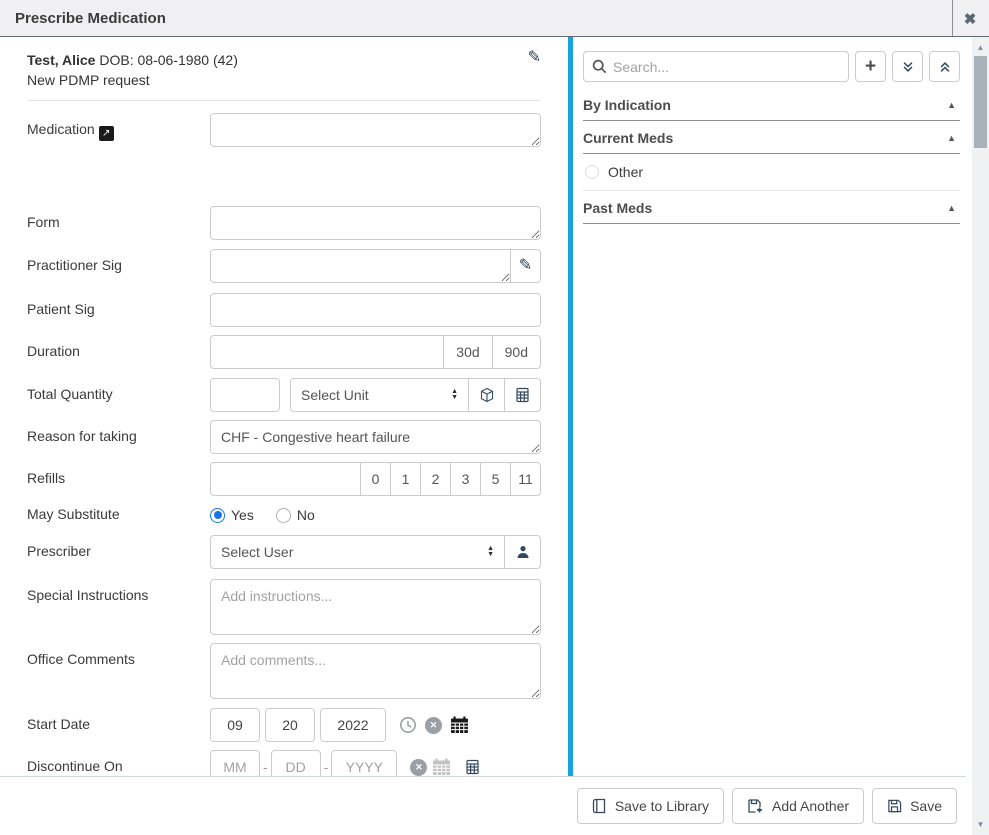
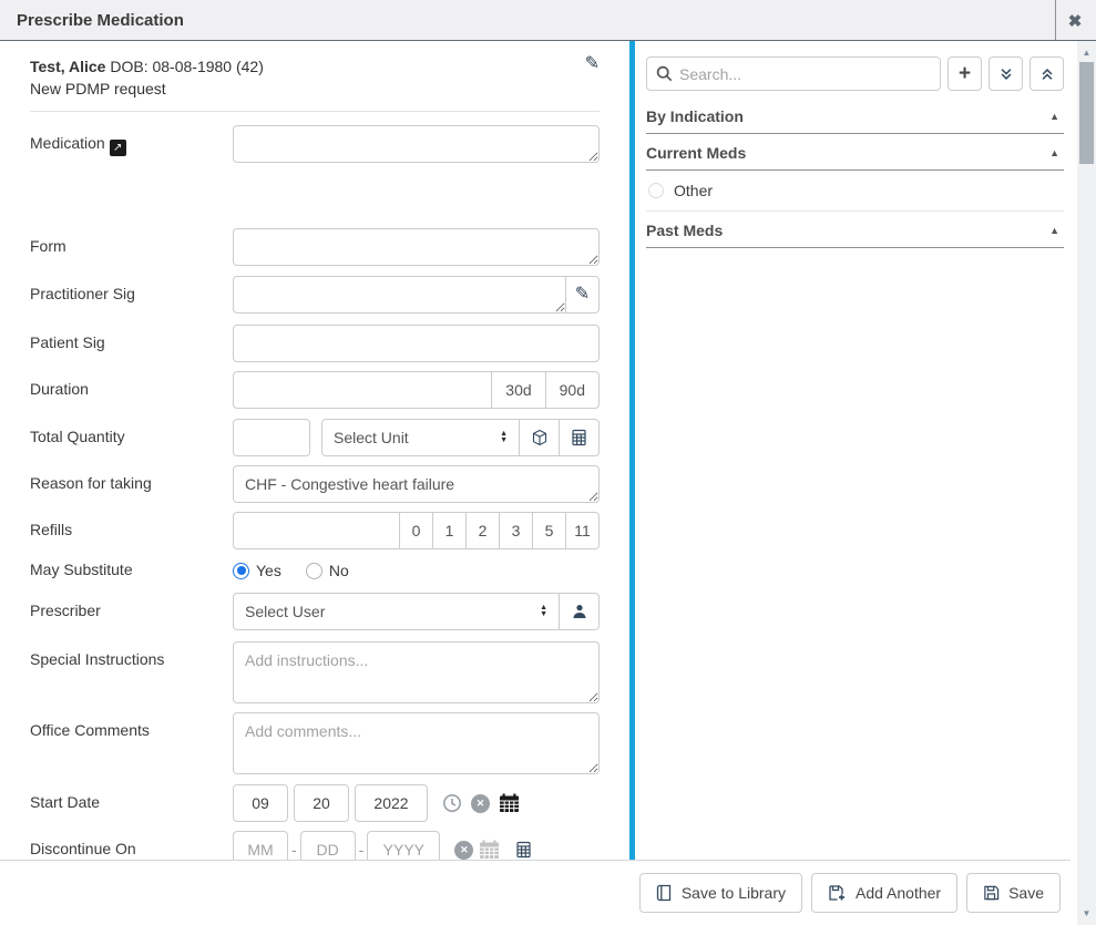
  Prescribe Medication
  ✖
- Test, Alice DOB: 08-06-1980 (42)
+ Test, Alice DOB: 08-08-1980 (42)
  New PDMP request
  ✎
  Medication ↗
  Form
  Practitioner Sig
  ✎
  Patient Sig
  Duration
  30d
  90d
  Total Quantity
  Select Unit
  Reason for taking
  CHF - Congestive heart failure
  Refills
  0
  1
  2
  3
  5
  11
  May Substitute
  Yes
  No
  Prescriber
  Select User
  Special Instructions
  Add instructions...
  Office Comments
  Add comments...
  Start Date
  09
  20
  2022
  ✕
  Discontinue On
  MM
  -
  DD
  -
  YYYY
  ✕
  Search...
  +
  By Indication
  ▲
  Current Meds
  ▲
  Other
  Past Meds
  ▲
  Save to Library
  Add Another
  Save
  ▲
  ▼
